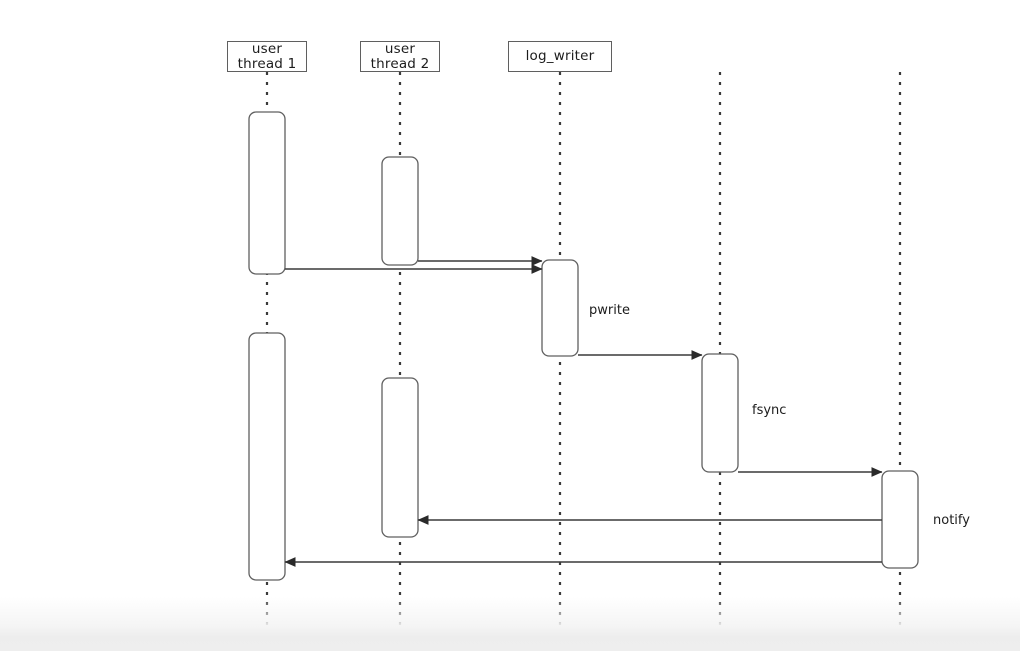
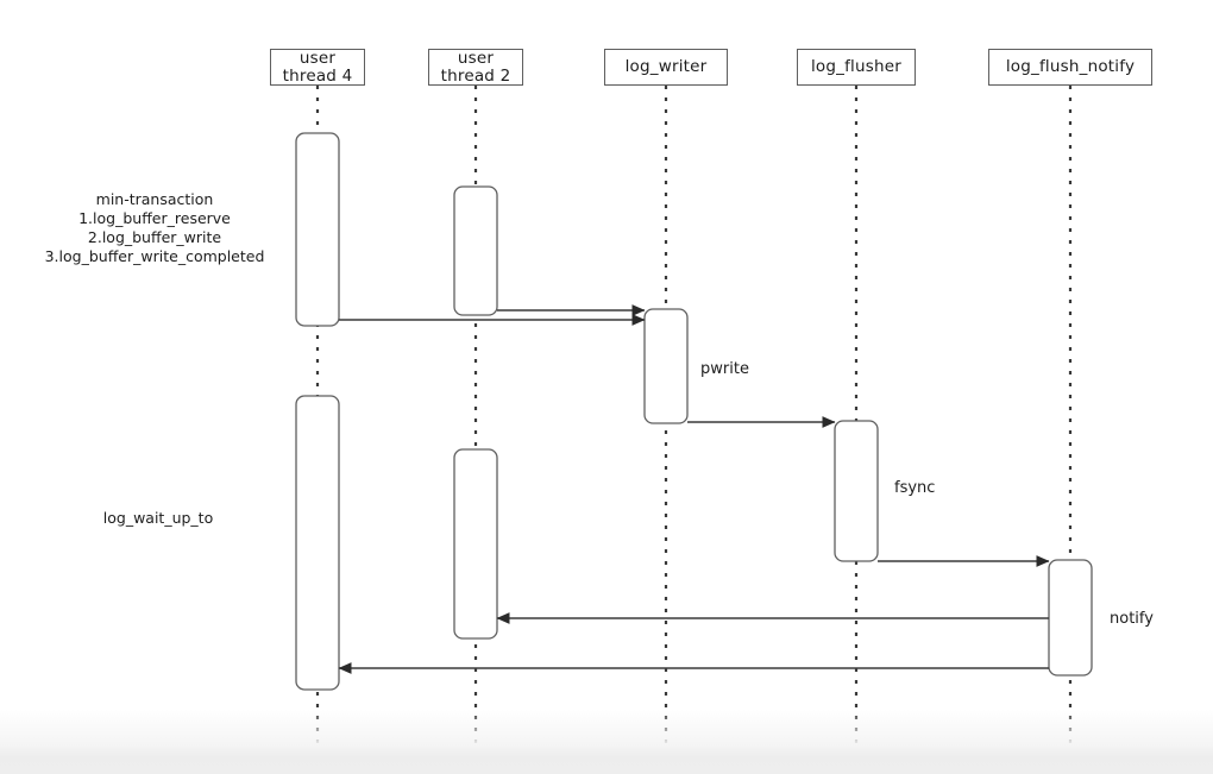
  user
- thread 1
+ thread 4
  user
  thread 2
  log_writer
+ log_flusher
+ log_flush_notify
+ min-transaction
+ 1.log_buffer_reserve
+ 2.log_buffer_write
+ 3.log_buffer_write_completed
+ log_wait_up_to
  pwrite
  fsync
  notify
